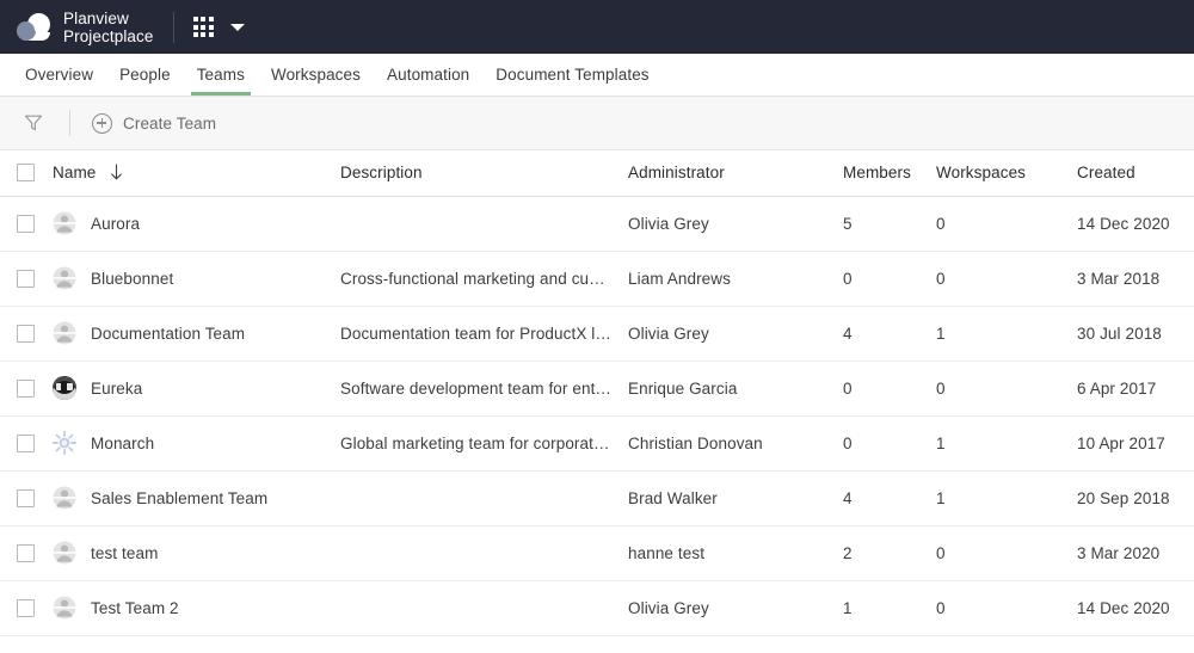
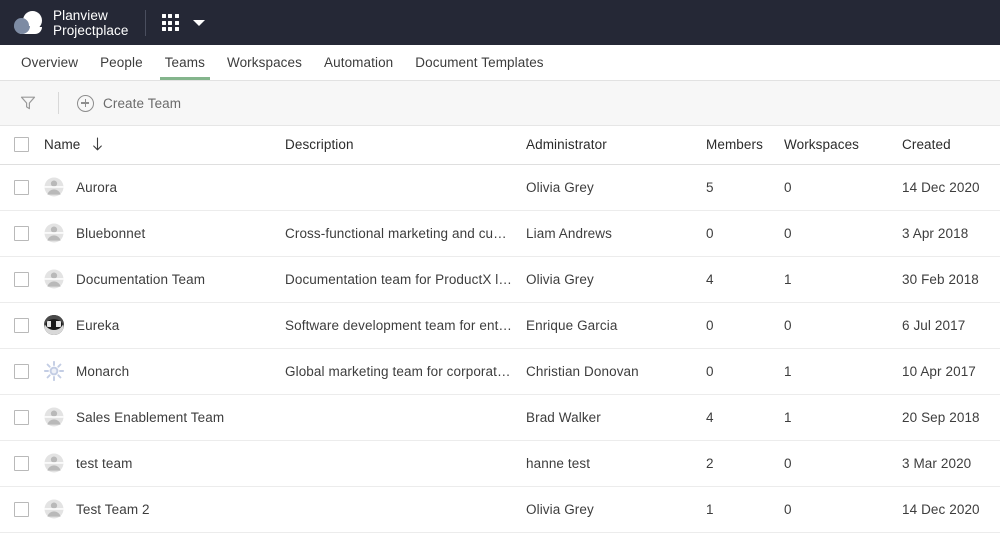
  Planview
  Projectplace
  Overview
  People
  Teams
  Workspaces
  Automation
  Document Templates
  Create Team
  	Name	Description	Administrator	Members	Workspaces	Created
  	Aurora		Olivia Grey	5	0	14 Dec 2020
- 	Bluebonnet	Cross-functional marketing and cust...	Liam Andrews	0	0	3 Mar 2018
+ 	Bluebonnet	Cross-functional marketing and cust...	Liam Andrews	0	0	3 Apr 2018
- 	Documentation Team	Documentation team for ProductX la...	Olivia Grey	4	1	30 Jul 2018
+ 	Documentation Team	Documentation team for ProductX la...	Olivia Grey	4	1	30 Feb 2018
- 	Eureka	Software development team for ente...	Enrique Garcia	0	0	6 Apr 2017
+ 	Eureka	Software development team for ente...	Enrique Garcia	0	0	6 Jul 2017
  	Monarch	Global marketing team for corporate ...	Christian Donovan	0	1	10 Apr 2017
  	Sales Enablement Team		Brad Walker	4	1	20 Sep 2018
  	test team		hanne test	2	0	3 Mar 2020
  	Test Team 2		Olivia Grey	1	0	14 Dec 2020
